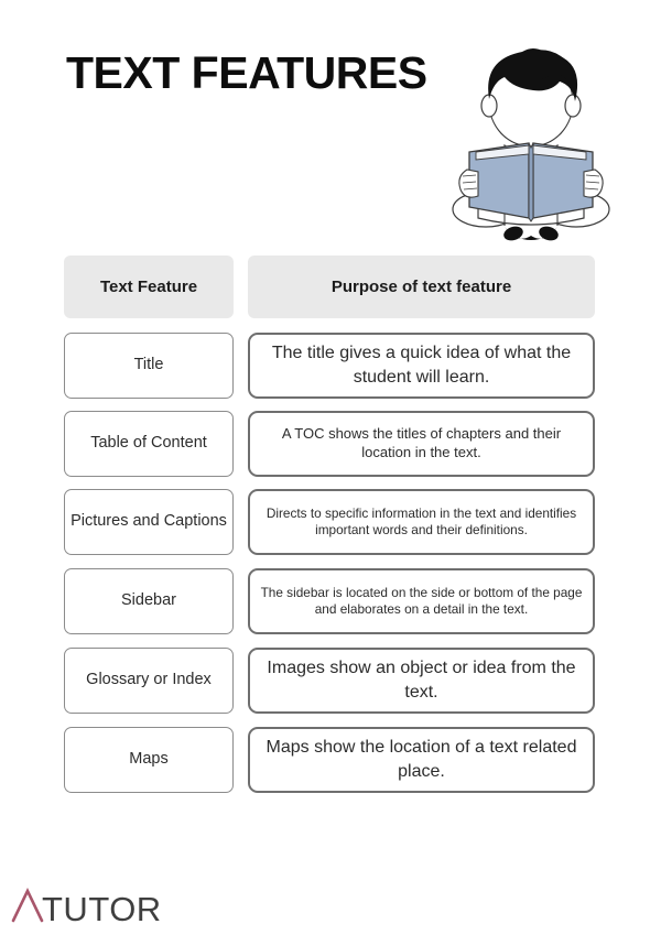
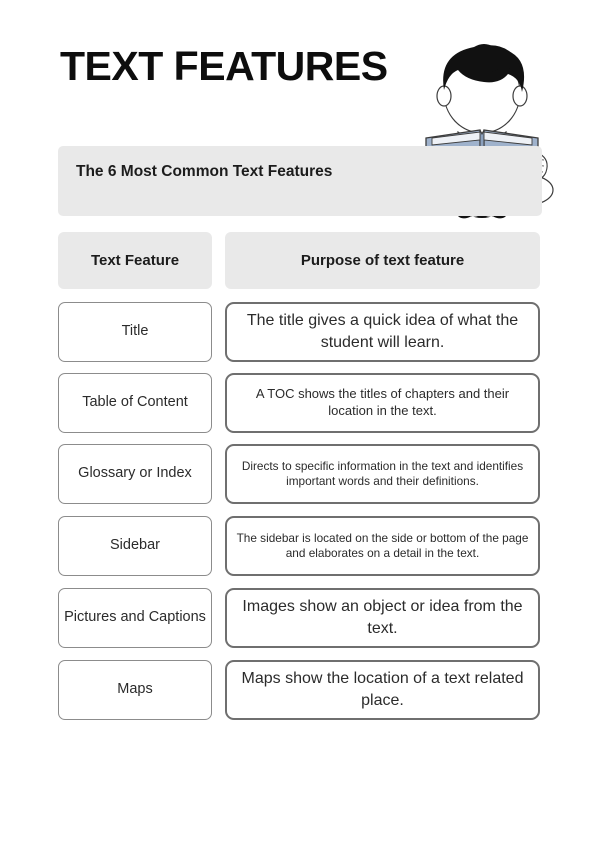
  TEXT FEATURES
+ The 6 Most Common Text Features
  Text Feature
  Purpose of text feature
  Title
  The title gives a quick idea of what the student will learn.
  Table of Content
  A TOC shows the titles of chapters and their location in the text.
- Pictures and Captions
+ Glossary or Index
  Directs to specific information in the text and identifies important words and their definitions.
  Sidebar
  The sidebar is located on the side or bottom of the page and elaborates on a detail in the text.
- Glossary or Index
+ Pictures and Captions
  Images show an object or idea from the text.
  Maps
  Maps show the location of a text related place.
- TUTOR
